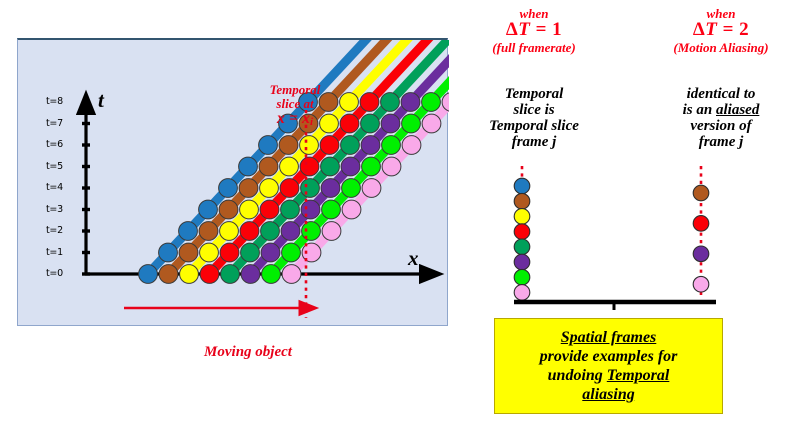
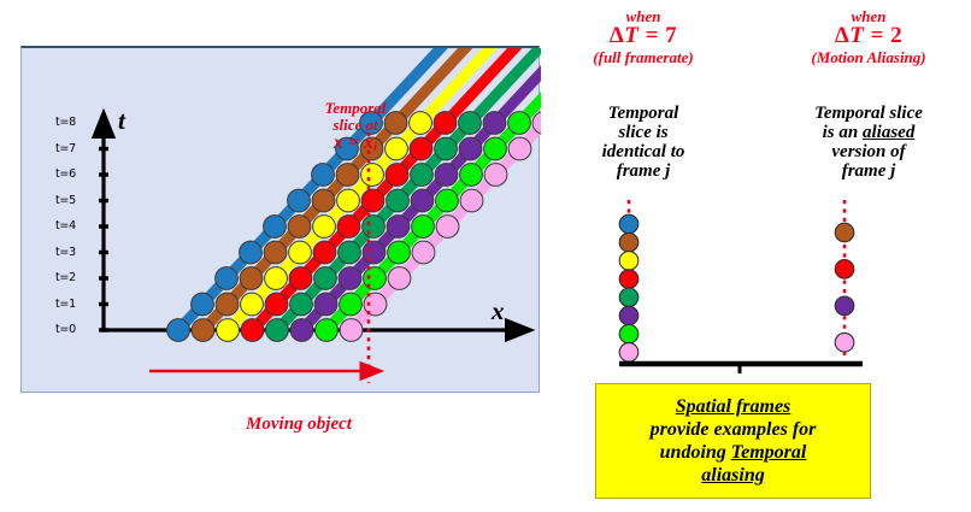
  t
  x
  t=8
  t=7
  t=6
  t=5
  t=4
  t=3
  t=2
  t=1
  t=0
  Temporal
  slice at
  x = xi
  Moving object
  when
- ΔT = 1
+ ΔT = 7
  (full framerate)
  when
  ΔT = 2
  (Motion Aliasing)
  Temporal
  slice is
- Temporal slice
+ identical to
  frame j
- identical to
+ Temporal slice
  is an aliased
  version of
  frame j
  Spatial frames
  provide examples for
  undoing Temporal
  aliasing
